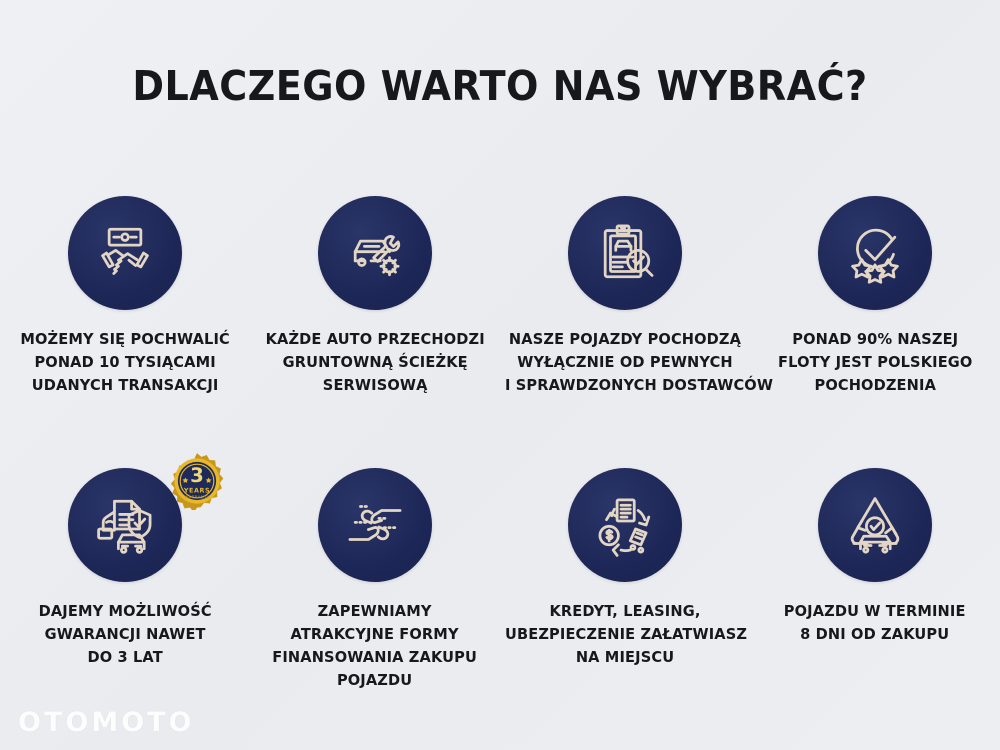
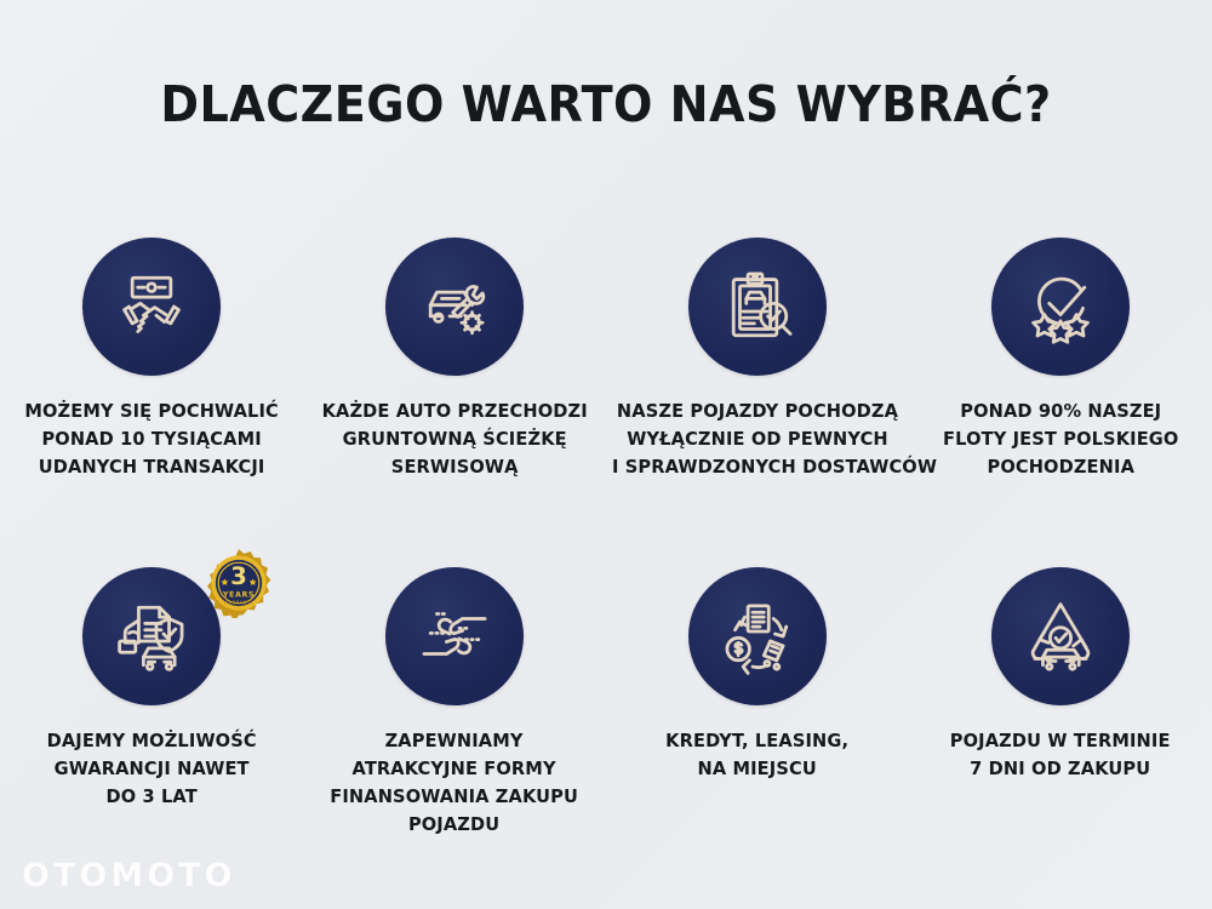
  DLACZEGO WARTO NAS WYBRAĆ?
  MOŻEMY SIĘ POCHWALIĆ
  PONAD 10 TYSIĄCAMI
  UDANYCH TRANSAKCJI
  KAŻDE AUTO PRZECHODZI
  GRUNTOWNĄ ŚCIEŻKĘ
  SERWISOWĄ
  NASZE POJAZDY POCHODZĄ
  WYŁĄCZNIE OD PEWNYCH
  I SPRAWDZONYCH DOSTAWC
  PONAD 90% NASZEJ
  FLOTY JEST POLSKIEGO
  POCHODZENIA
  3
  YEARS
  DAJEMY MOŻLIWOŚĆ
  GWARANCJI NAWET
  DO 3 LAT
  ZAPEWNIAMY
  ATRAKCYJNE FORMY
  FINANSOWANIA ZAKUPU
  POJAZDU
  KREDYT, LEASING,
- UBEZPIECZENIE ZAŁATWIASZ
  NA MIEJSCU
  POJAZDU W TERMINIE
- 8 DNI OD ZAKUPU
+ 7 DNI OD ZAKUPU
  OTOMOTO
